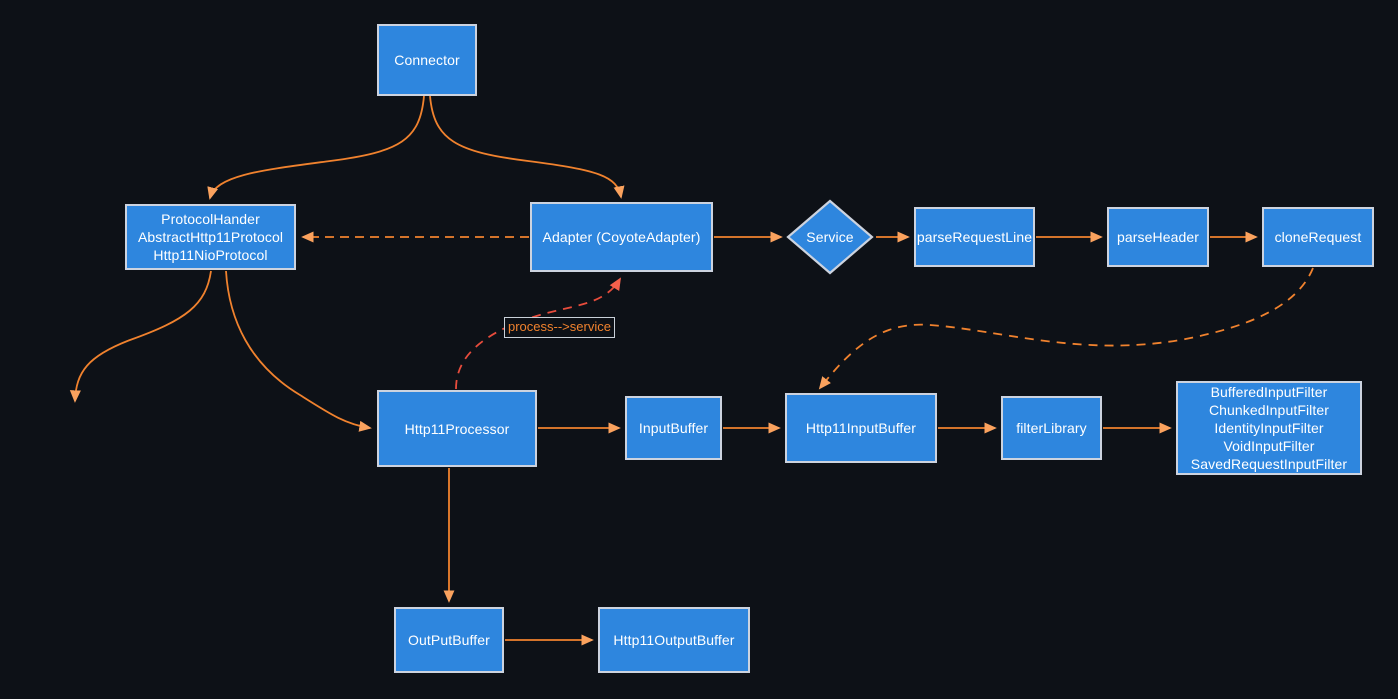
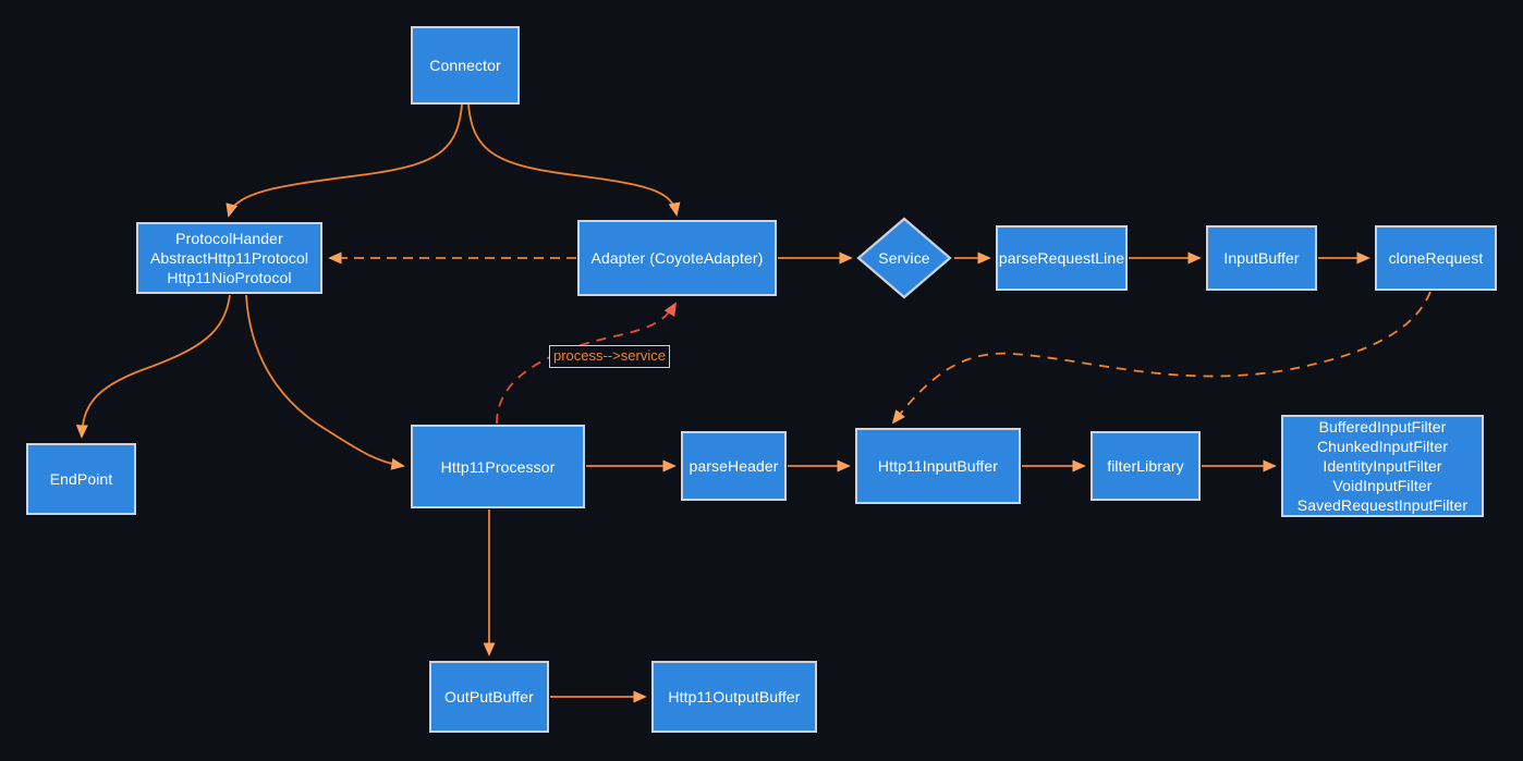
  Connector
  ProtocolHander
  AbstractHttp11Protocol
  Http11NioProtocol
  Adapter (CoyoteAdapter)
  Service
  parseRequestLine
- parseHeader
+ InputBuffer
  cloneRequest
+ EndPoint
  Http11Processor
- InputBuffer
+ parseHeader
  Http11InputBuffer
  filterLibrary
  BufferedInputFilter
  ChunkedInputFilter
  IdentityInputFilter
  VoidInputFilter
  SavedRequestInputFilter
  OutPutBuffer
  Http11OutputBuffer
  process-->service
